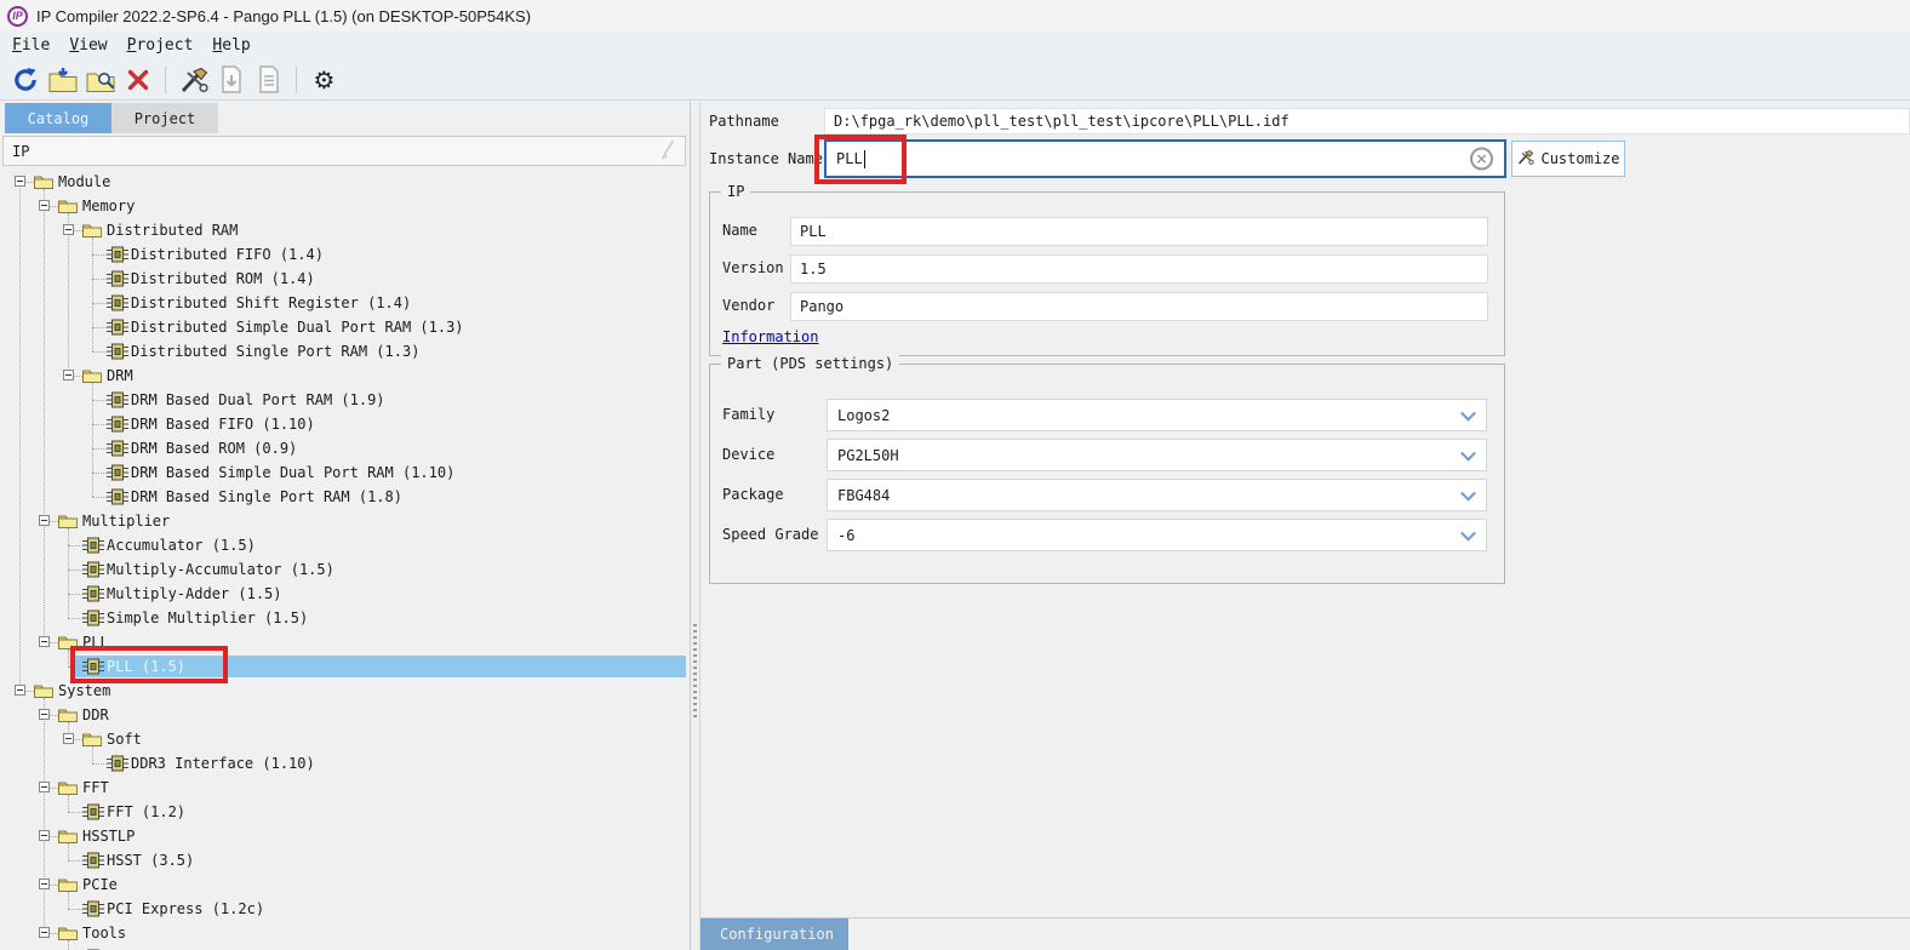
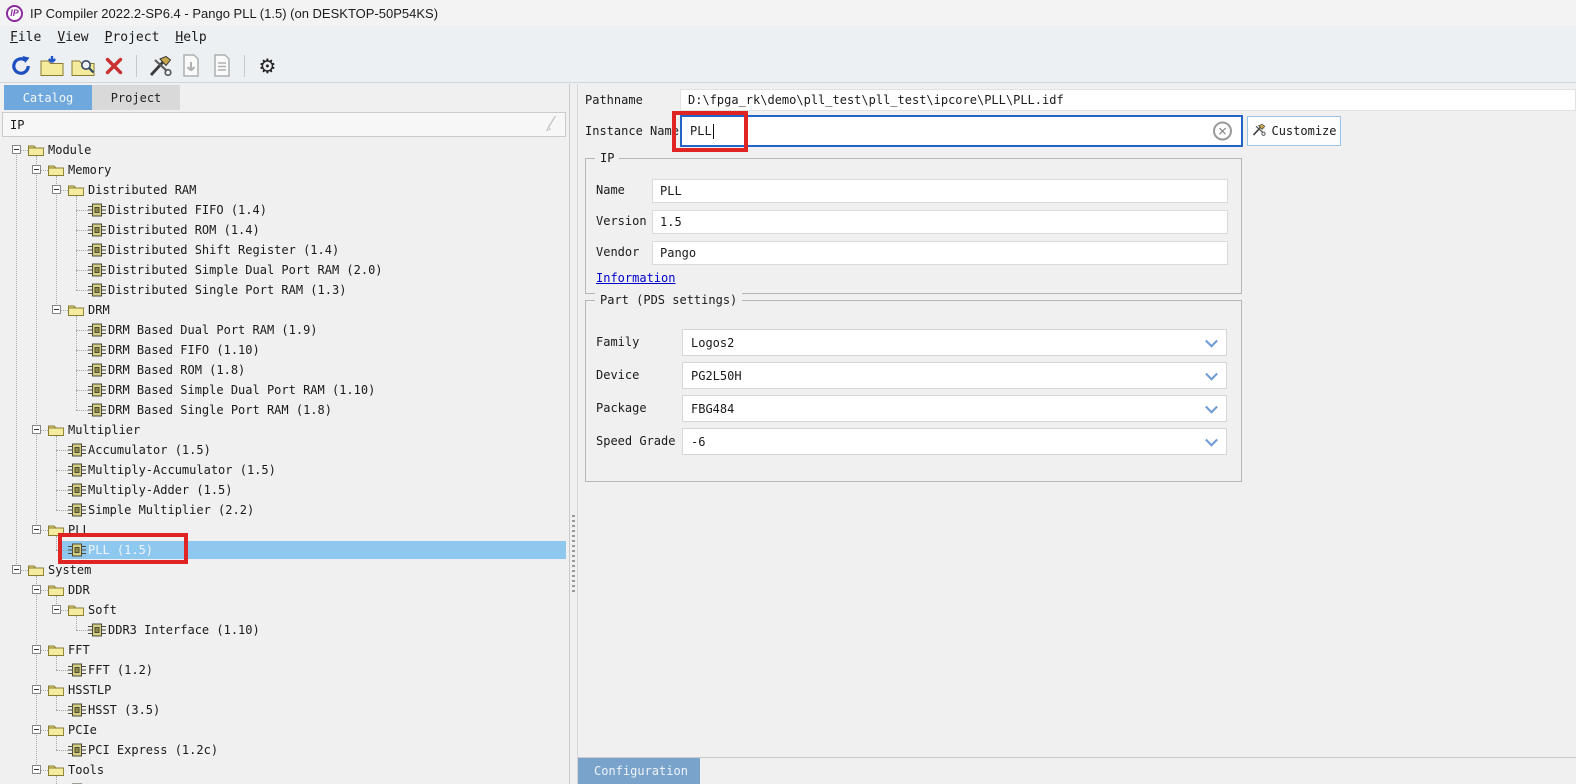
  IP
  IP Compiler 2022.2-SP6.4 - Pango PLL (1.5) (on DESKTOP-50P54KS)
  File
  View
  Project
  Help
  ⚙
  Catalog
  Project
  IP
  Module
  Memory
  Distributed RAM
  Distributed FIFO (1.4)
  Distributed ROM (1.4)
  Distributed Shift Register (1.4)
- Distributed Simple Dual Port RAM (1.3)
+ Distributed Simple Dual Port RAM (2.0)
  Distributed Single Port RAM (1.3)
  DRM
  DRM Based Dual Port RAM (1.9)
  DRM Based FIFO (1.10)
- DRM Based ROM (0.9)
+ DRM Based ROM (1.8)
  DRM Based Simple Dual Port RAM (1.10)
  DRM Based Single Port RAM (1.8)
  Multiplier
  Accumulator (1.5)
  Multiply-Accumulator (1.5)
  Multiply-Adder (1.5)
- Simple Multiplier (1.5)
+ Simple Multiplier (2.2)
  PLL
  PLL (1.5)
  System
  DDR
  Soft
  DDR3 Interface (1.10)
  FFT
  FFT (1.2)
  HSSTLP
  HSST (3.5)
  PCIe
  PCI Express (1.2c)
  Tools
  Pathname
  D:\fpga_rk\demo\pll_test\pll_test\ipcore\PLL\PLL.idf
  Instance Name
  PLL
  ✕
  Customize
  IP
  Name
  PLL
  Version
  1.5
  Vendor
  Pango
  Information
  Part (PDS settings)
  Family
  Logos2
  Device
  PG2L50H
  Package
  FBG484
  Speed Grade
  -6
  Configuration
